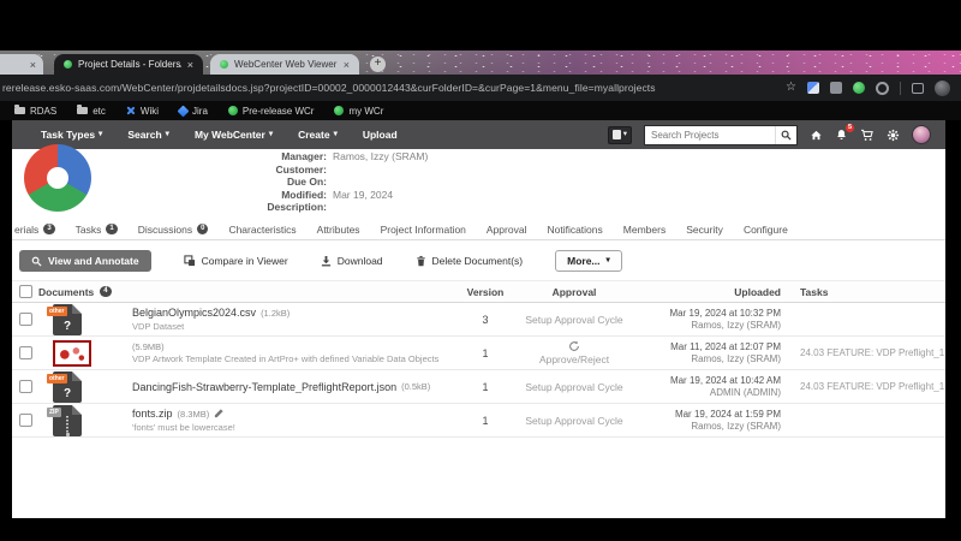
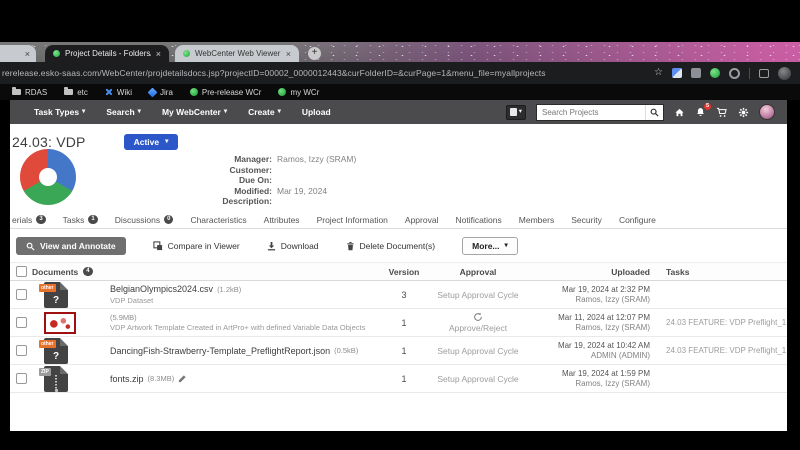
  ×
  Project Details - Folders
  ×
  WebCenter Web Viewer
  ×
  +
  rerelease.esko-saas.com/WebCenter/projdetailsdocs.jsp?projectID=00002_0000012443&curFolderID=&curPage=1&menu_file=myallprojects
  ☆
  RDAS
  etc
  Wiki
  Jira
  Pre-release WCr
  my WCr
  Task Types
  Search
  My WebCenter
  Create
  Upload
  Search Projects
+ 24.03: VDP
+ Active
  Manager:
  Ramos, Izzy (SRAM)
  Customer:
  Due On:
  Modified:
  Mar 19, 2024
  Description:
  erials
  Tasks
  Discussions
  Characteristics
  Attributes
  Project Information
  Approval
  Notifications
  Members
  Security
  Configure
  View and Annotate
  Compare in Viewer
  Download
  Delete Document(s)
  More...
  Documents
  Version
  Approval
  Uploaded
  Tasks
  ?
  BelgianOlympics2024.csv
  (1.2kB)
  VDP Dataset
  3
  Setup Approval Cycle
- Mar 19, 2024 at 10:32 PM
+ Mar 19, 2024 at 2:32 PM
  Ramos, Izzy (SRAM)
  (5.9MB)
  VDP Artwork Template Created in ArtPro+ with defined Variable Data Objects
  1
  Approve/Reject
  Mar 11, 2024 at 12:07 PM
  Ramos, Izzy (SRAM)
  24.03 FEATURE: VDP Preflight_1
  ?
  DancingFish-Strawberry-Template_PreflightReport.json
  (0.5kB)
  1
  Setup Approval Cycle
  Mar 19, 2024 at 10:42 AM
  ADMIN (ADMIN)
  24.03 FEATURE: VDP Preflight_1
  fonts.zip
  (8.3MB)
- 'fonts' must be lowercase!
  1
  Setup Approval Cycle
  Mar 19, 2024 at 1:59 PM
  Ramos, Izzy (SRAM)
